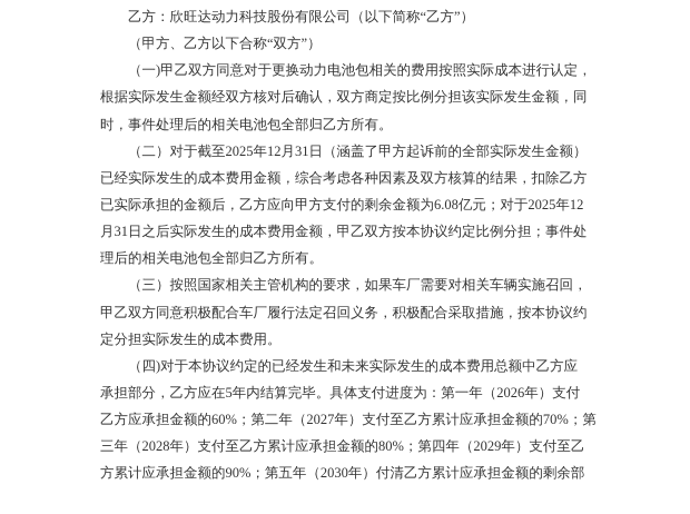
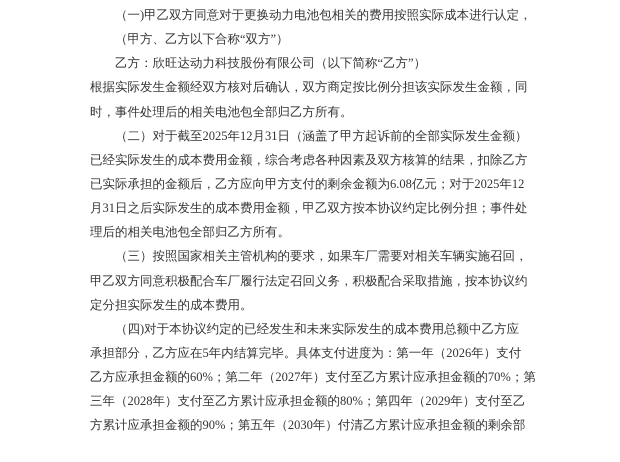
- 乙方：欣旺达动力科技股份有限公司（以下简称“乙方”）
+ （一)甲乙双方同意对于更换动力电池包相关的费用按照实际成本进行认定，
  （甲方、乙方以下合称“双方”）
- （一)甲乙双方同意对于更换动力电池包相关的费用按照实际成本进行认定，
+ 乙方：欣旺达动力科技股份有限公司（以下简称“乙方”）
  根据实际发生金额经双方核对后确认，双方商定按比例分担该实际发生金额，同
  时，事件处理后的相关电池包全部归乙方所有。
  （二）对于截至2025年12月31日（涵盖了甲方起诉前的全部实际发生金额）
  已经实际发生的成本费用金额，综合考虑各种因素及双方核算的结果，扣除乙方
  已实际承担的金额后，乙方应向甲方支付的剩余金额为6.08亿元；对于2025年12
  月31日之后实际发生的成本费用金额，甲乙双方按本协议约定比例分担；事件处
  理后的相关电池包全部归乙方所有。
  （三）按照国家相关主管机构的要求，如果车厂需要对相关车辆实施召回，
  甲乙双方同意积极配合车厂履行法定召回义务，积极配合采取措施，按本协议约
  定分担实际发生的成本费用。
  （四)对于本协议约定的已经发生和未来实际发生的成本费用总额中乙方应
  承担部分，乙方应在5年内结算完毕。具体支付进度为：第一年（2026年）支付
  乙方应承担金额的60%；第二年（2027年）支付至乙方累计应承担金额的70%；第
  三年（2028年）支付至乙方累计应承担金额的80%；第四年（2029年）支付至乙
  方累计应承担金额的90%；第五年（2030年）付清乙方累计应承担金额的剩余部
